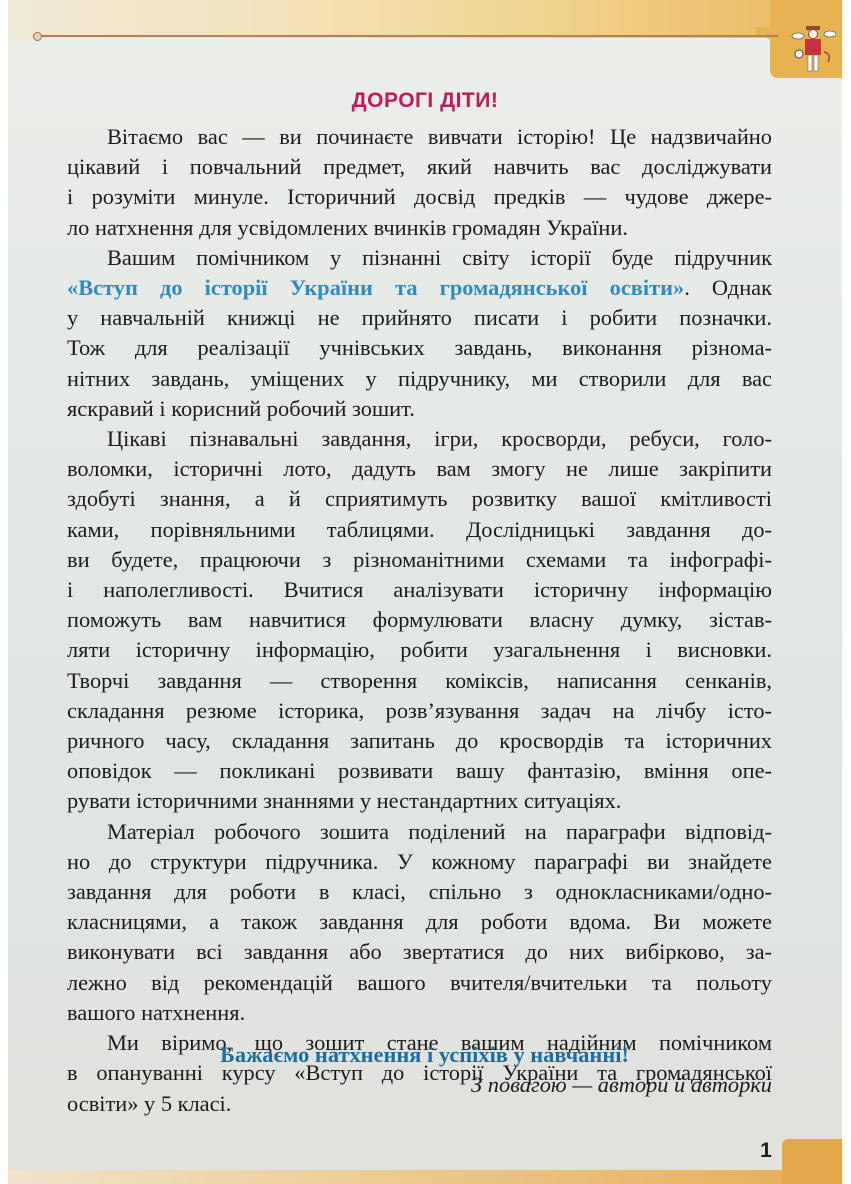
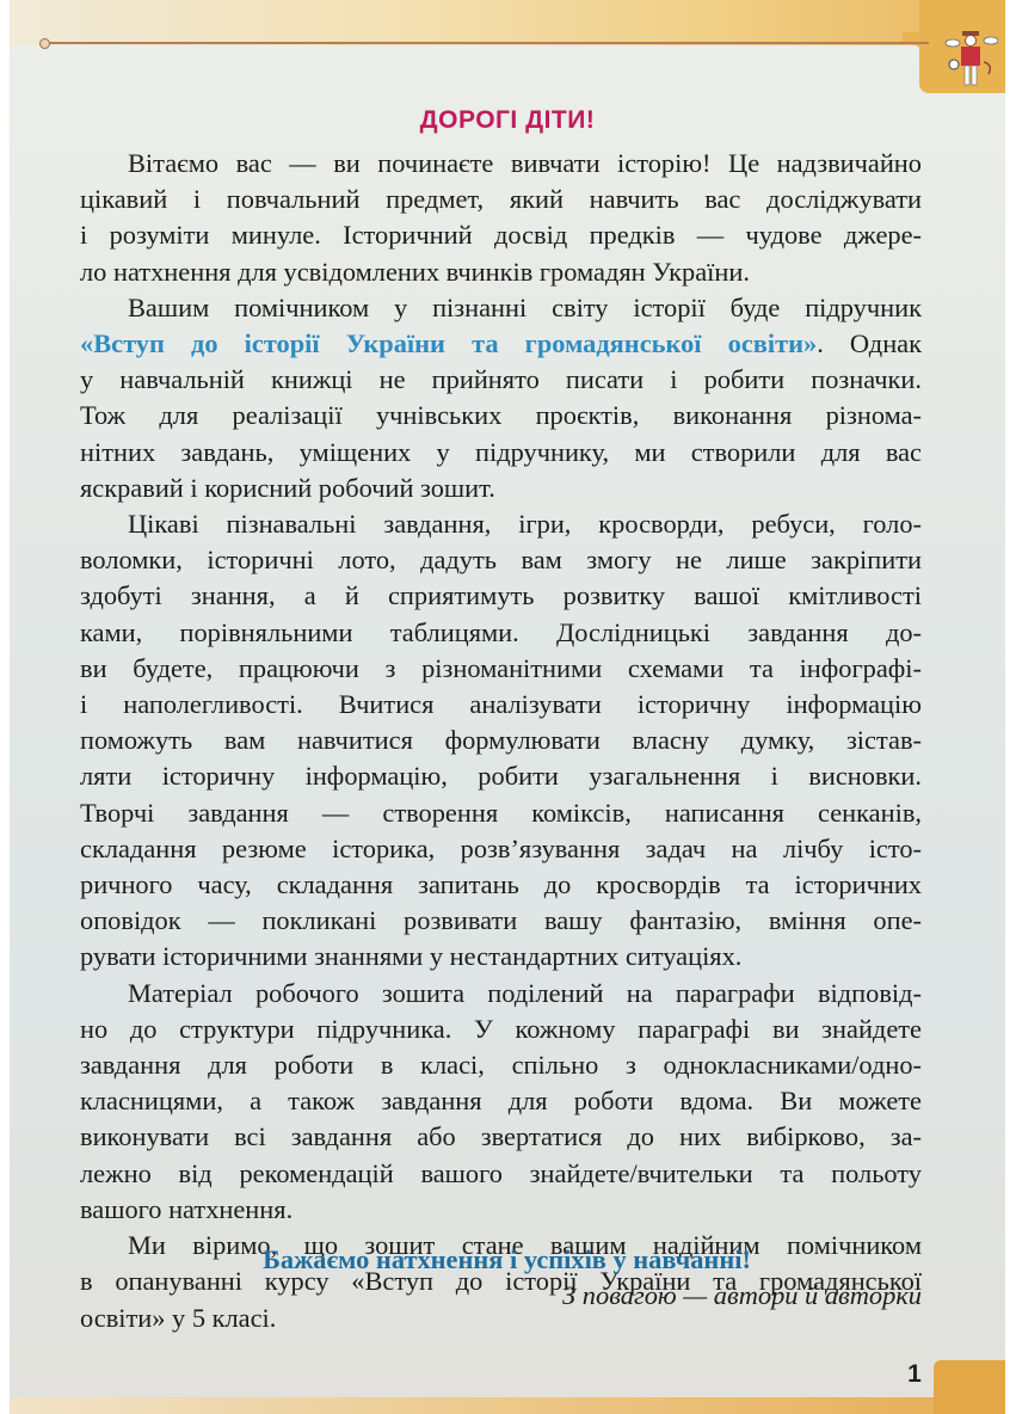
  ДОРОГІ ДІТИ!
  Вітаємо вас — ви починаєте вивчати історію! Це надзвичайно
  цікавий і повчальний предмет, який навчить вас досліджувати
  і розуміти минуле. Історичний досвід предків — чудове джере-
  ло натхнення для усвідомлених вчинків громадян України.
  Вашим помічником у пізнанні світу історії буде підручник
  «Вступ до історії України та громадянської освіти». Однак
  у навчальній книжці не прийнято писати і робити позначки.
- Тож для реалізації учнівських завдань, виконання різнома-
+ Тож для реалізації учнівських проєктів, виконання різнома-
  нітних завдань, уміщених у підручнику, ми створили для вас
  яскравий і корисний робочий зошит.
  Цікаві пізнавальні завдання, ігри, кросворди, ребуси, голо-
  воломки, історичні лото, дадуть вам змогу не лише закріпити
  здобуті знання, а й сприятимуть розвитку вашої кмітливості
  ками, порівняльними таблицями. Дослідницькі завдання до-
  ви будете, працюючи з різноманітними схемами та інфографі-
  і наполегливості. Вчитися аналізувати історичну інформацію
  поможуть вам навчитися формулювати власну думку, зістав-
  ляти історичну інформацію, робити узагальнення і висновки.
  Творчі завдання — створення коміксів, написання сенканів,
  складання резюме історика, розв’язування задач на лічбу істо-
  ричного часу, складання запитань до кросвордів та історичних
  оповідок — покликані розвивати вашу фантазію, вміння опе-
  рувати історичними знаннями у нестандартних ситуаціях.
  Матеріал робочого зошита поділений на параграфи відповід-
  но до структури підручника. У кожному параграфі ви знайдете
  завдання для роботи в класі, спільно з однокласниками/одно-
  класницями, а також завдання для роботи вдома. Ви можете
  виконувати всі завдання або звертатися до них вибірково, за-
- лежно від рекомендацій вашого вчителя/вчительки та польоту
+ лежно від рекомендацій вашого знайдете/вчительки та польоту
  вашого натхнення.
  Ми віримо, що зошит стане вашим надійним помічником
  в опануванні курсу «Вступ до історії України та громадянської
  освіти» у 5 класі.
  Бажаємо натхнення і успіхів у навчанні!
  З повагою — автори й авторки
  1
